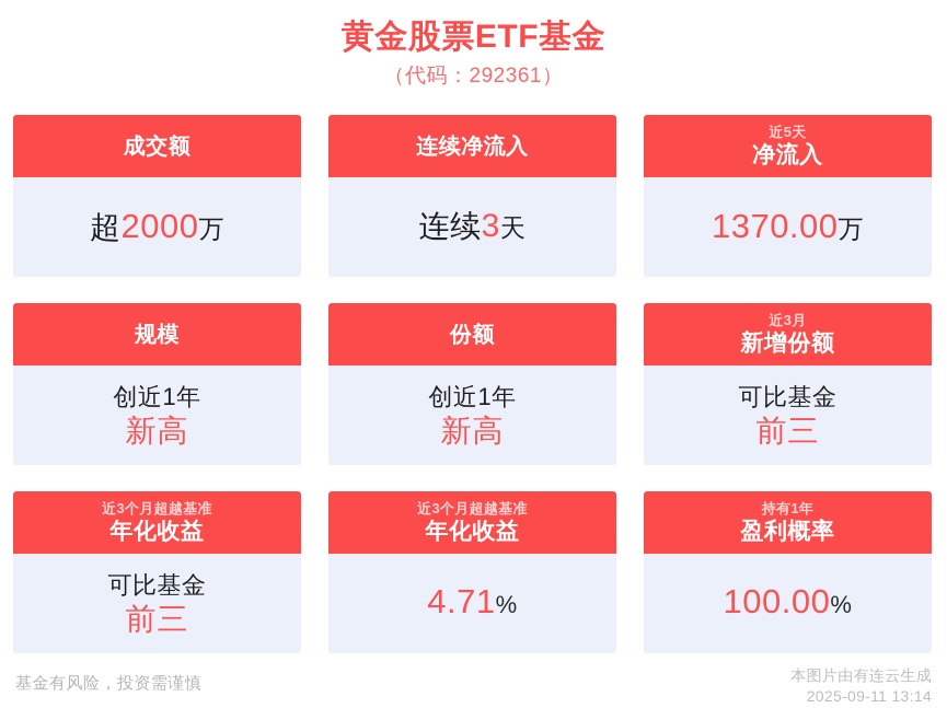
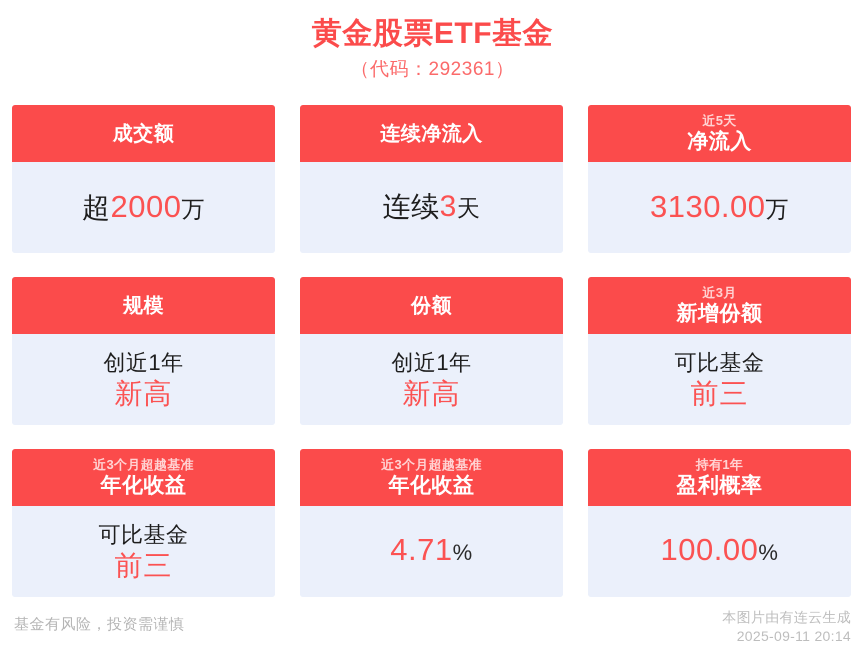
  黄金股票ETF基金
  （代码：292361）
  成交额
  超2000万
  连续净流入
  连续3天
  近5天
  净流入
- 1370.00万
+ 3130.00万
  规模
  创近1年
  新高
  份额
  创近1年
  新高
  近3月
  新增份额
  可比基金
  前三
  近3个月超越基准
  年化收益
  可比基金
  前三
  近3个月超越基准
  年化收益
  4.71%
  持有1年
  盈利概率
  100.00%
  基金有风险，投资需谨慎
  本图片由有连云生成
- 2025-09-11 13:14
+ 2025-09-11 20:14
